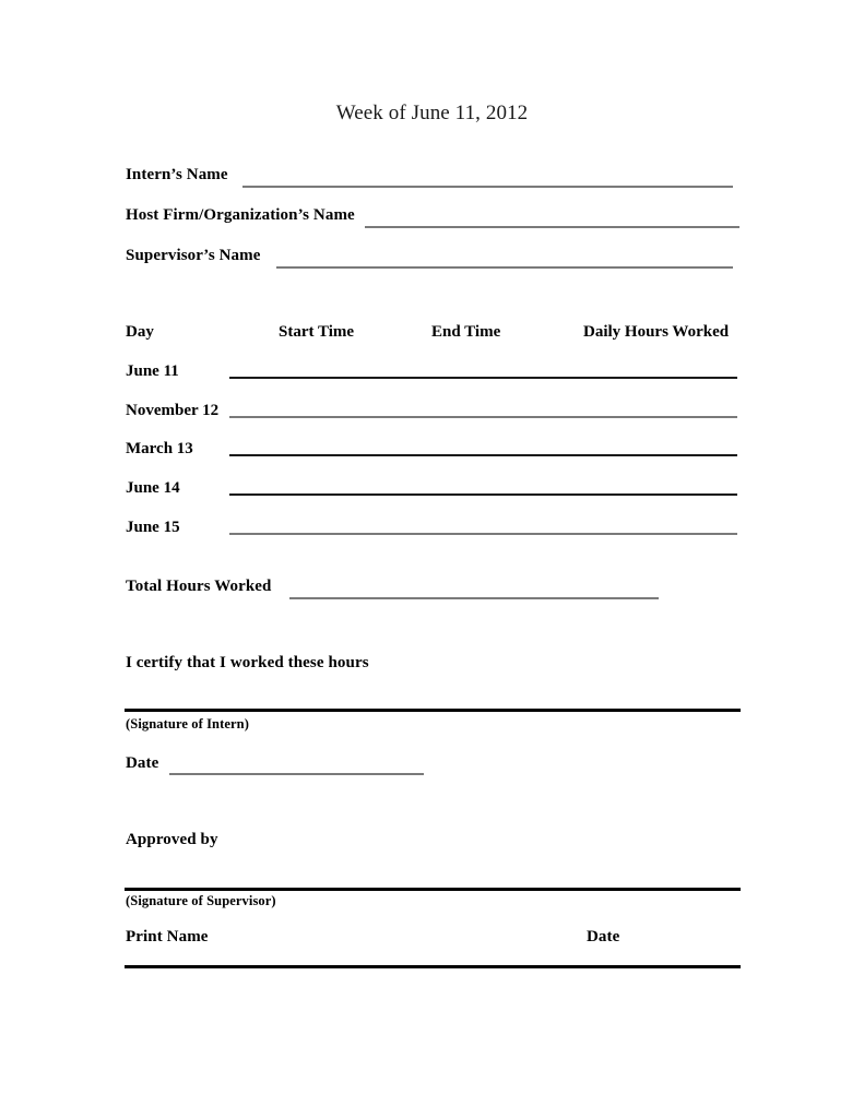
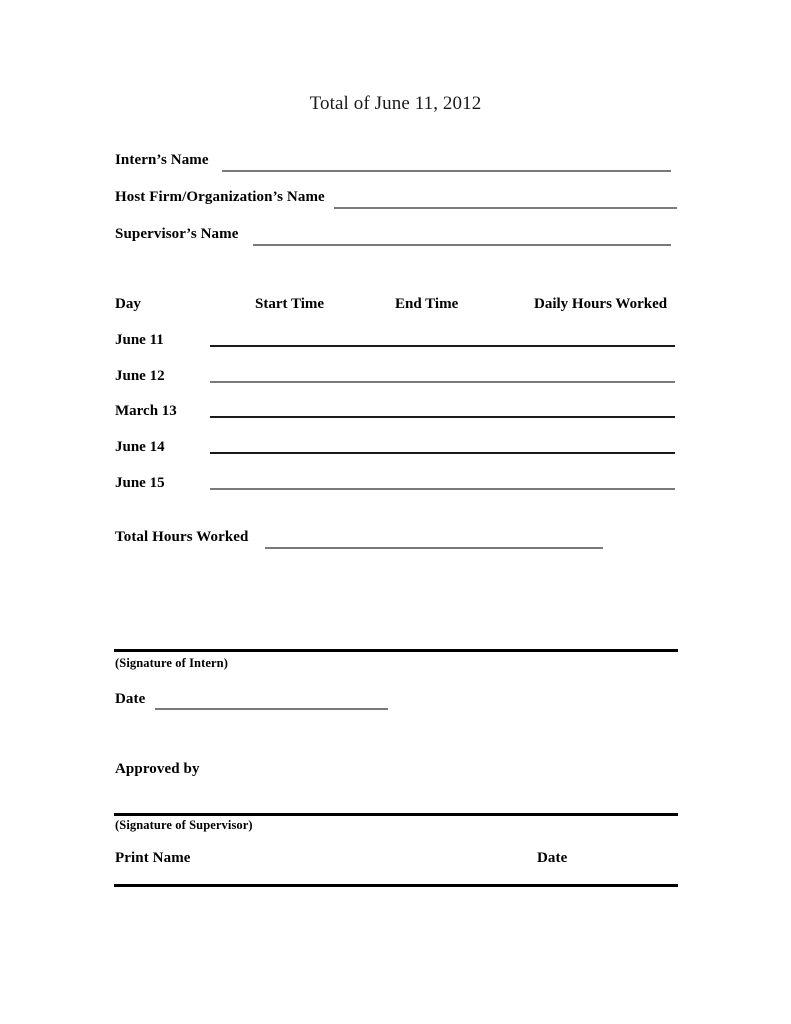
- Week of June 11, 2012
+ Total of June 11, 2012
  Intern’s Name
  Host Firm/Organization’s Name
  Supervisor’s Name
  Day
  Start Time
  End Time
  Daily Hours Worked
  June 11
- November 12
+ June 12
  March 13
  June 14
  June 15
  Total Hours Worked
- I certify that I worked these hours
  (Signature of Intern)
  Date
  Approved by
  (Signature of Supervisor)
  Print Name
  Date
